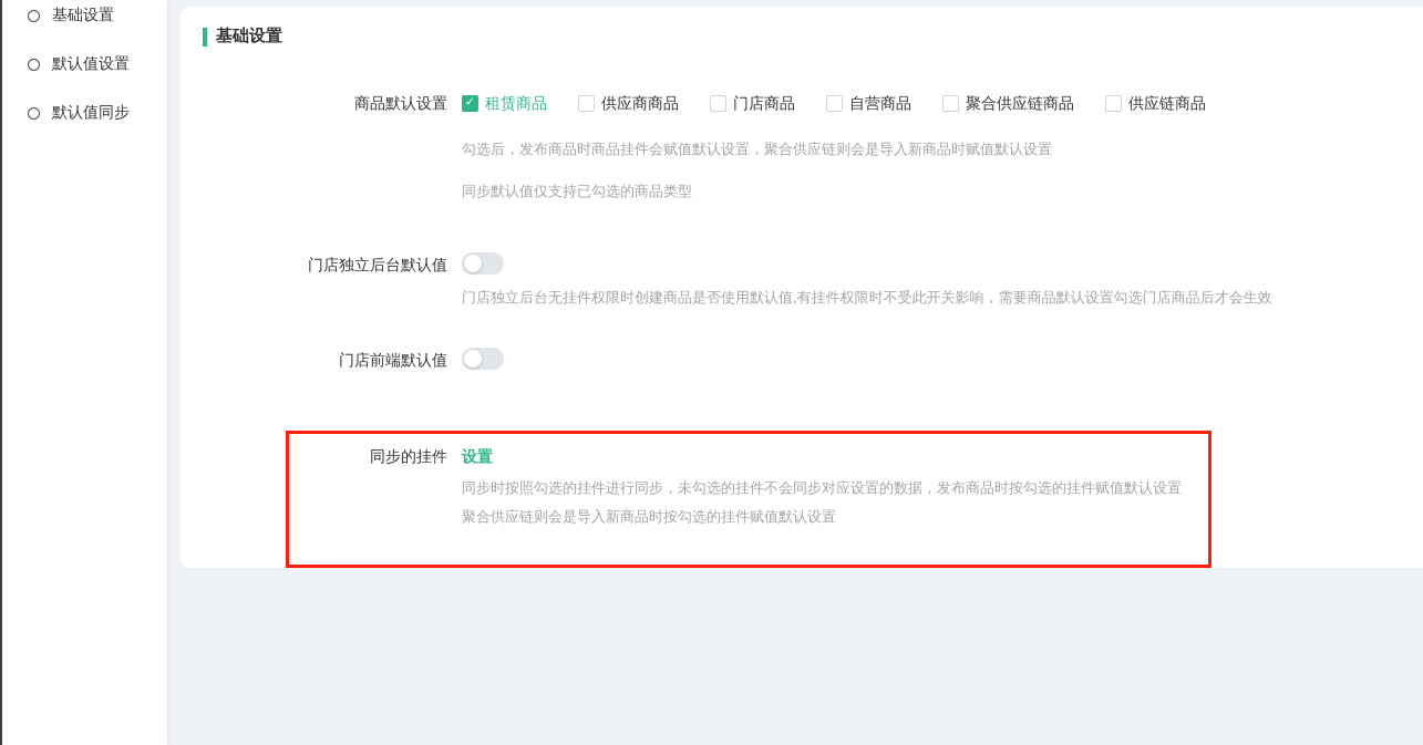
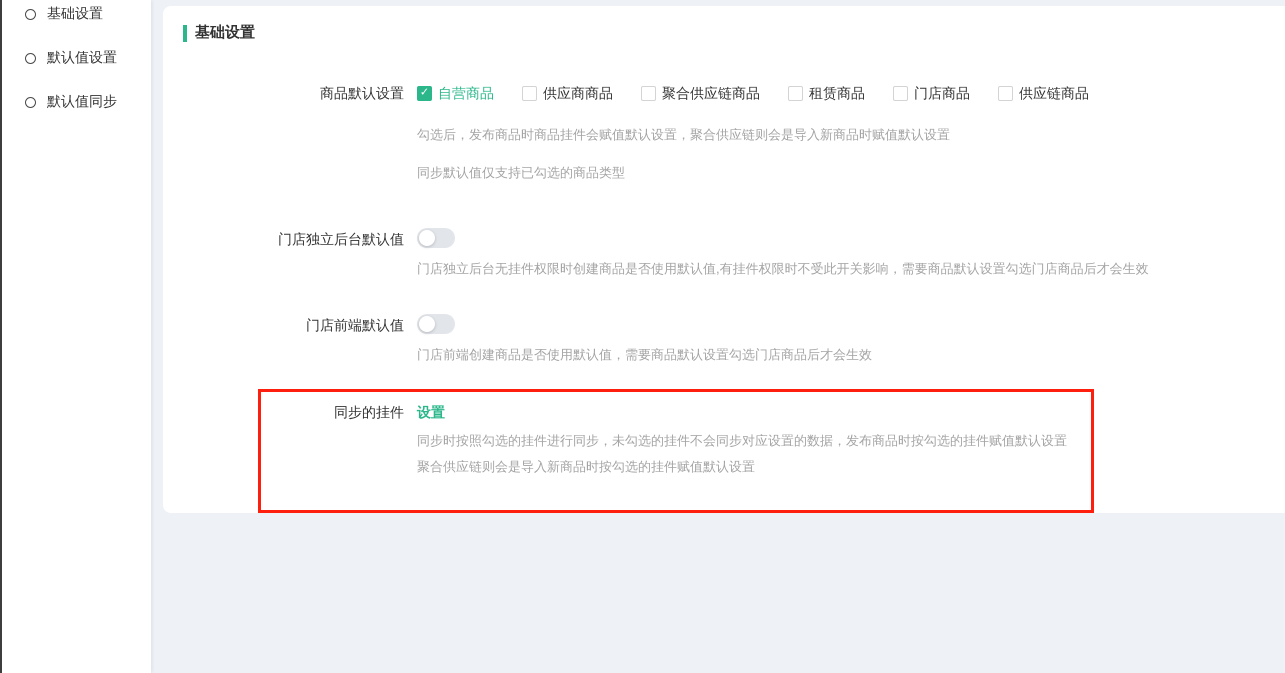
  基础设置
  默认值设置
  默认值同步
  基础设置
  商品默认设置
  ✓
- 租赁商品
+ 自营商品
  供应商商品
- 门店商品
+ 聚合供应链商品
- 自营商品
+ 租赁商品
- 聚合供应链商品
+ 门店商品
  供应链商品
  勾选后，发布商品时商品挂件会赋值默认设置，聚合供应链则会是导入新商品时赋值默认设置
  同步默认值仅支持已勾选的商品类型
  门店独立后台默认值
  门店独立后台无挂件权限时创建商品是否使用默认值,有挂件权限时不受此开关影响，需要商品默认设置勾选门店商品后才会生效
  门店前端默认值
+ 门店前端创建商品是否使用默认值，需要商品默认设置勾选门店商品后才会生效
  同步的挂件
  设置
  同步时按照勾选的挂件进行同步，未勾选的挂件不会同步对应设置的数据，发布商品时按勾选的挂件赋值默认设置
  聚合供应链则会是导入新商品时按勾选的挂件赋值默认设置
